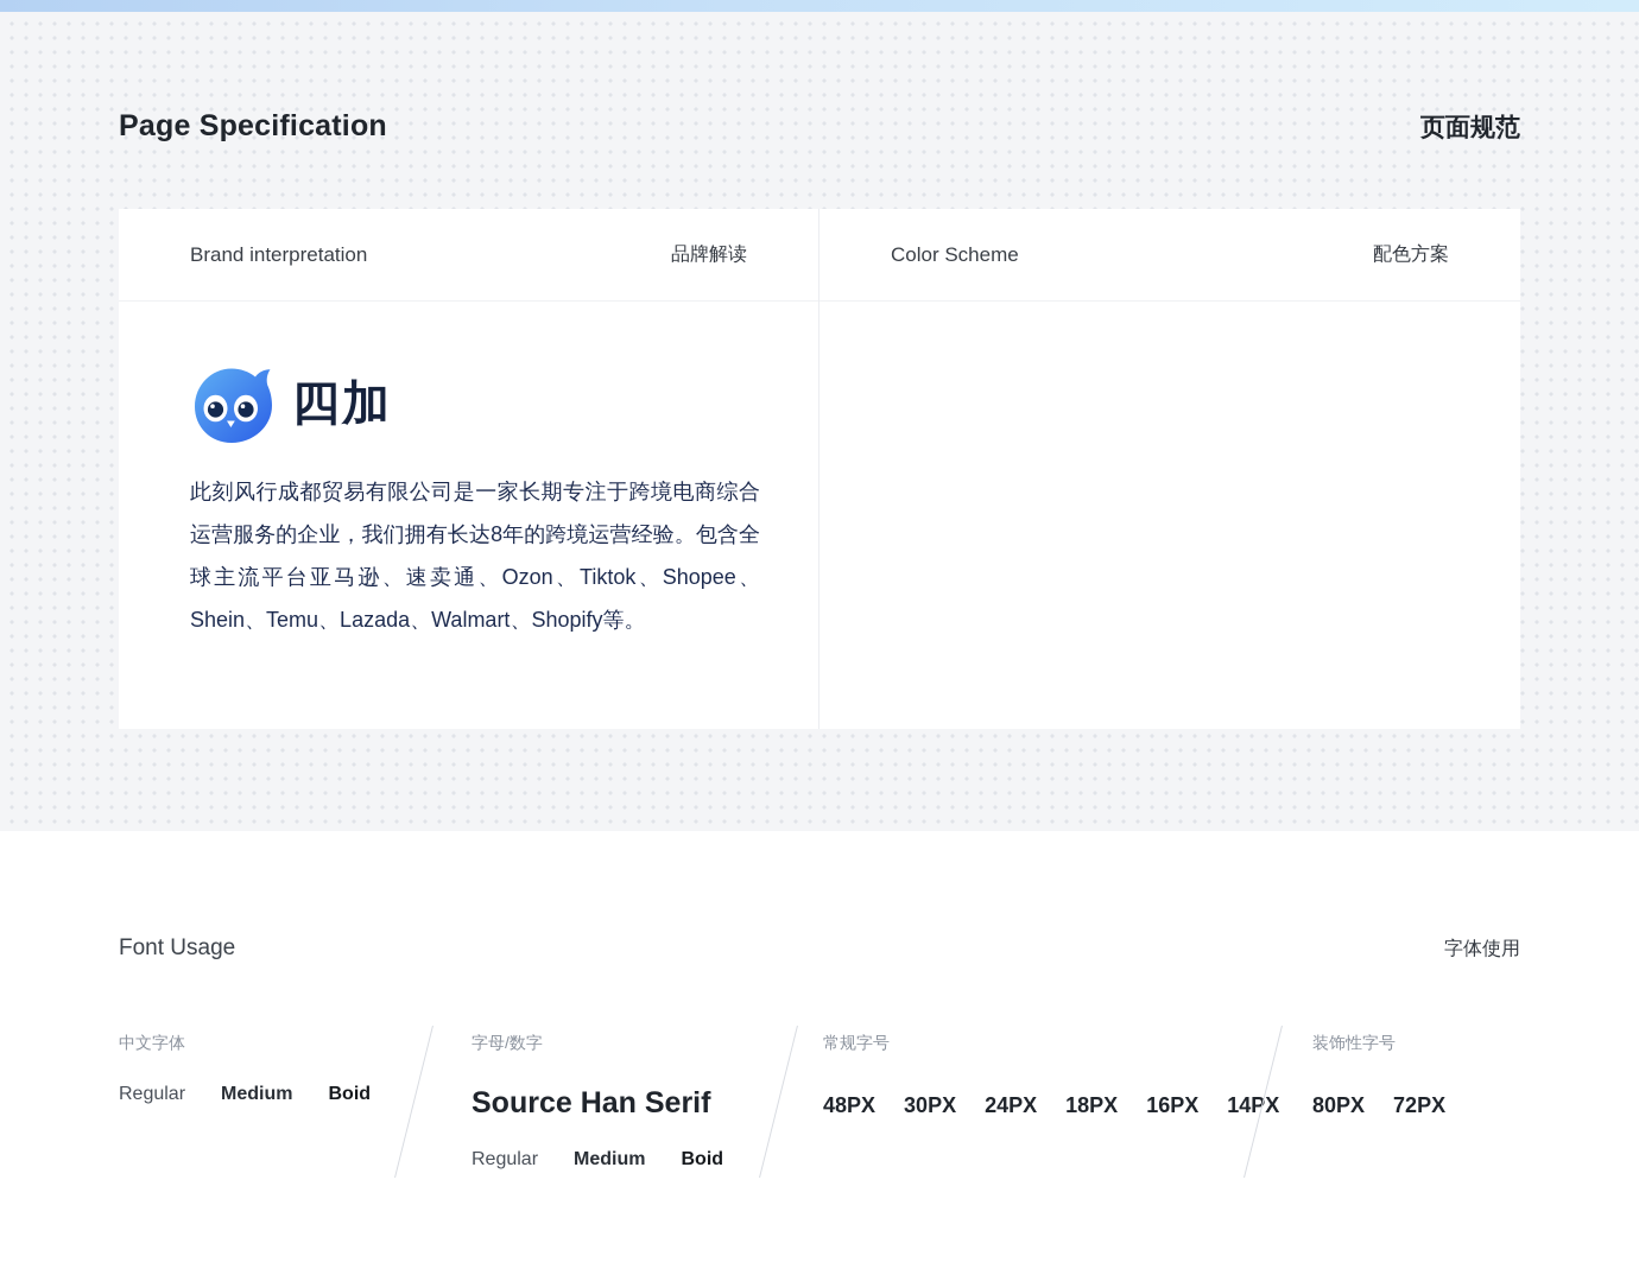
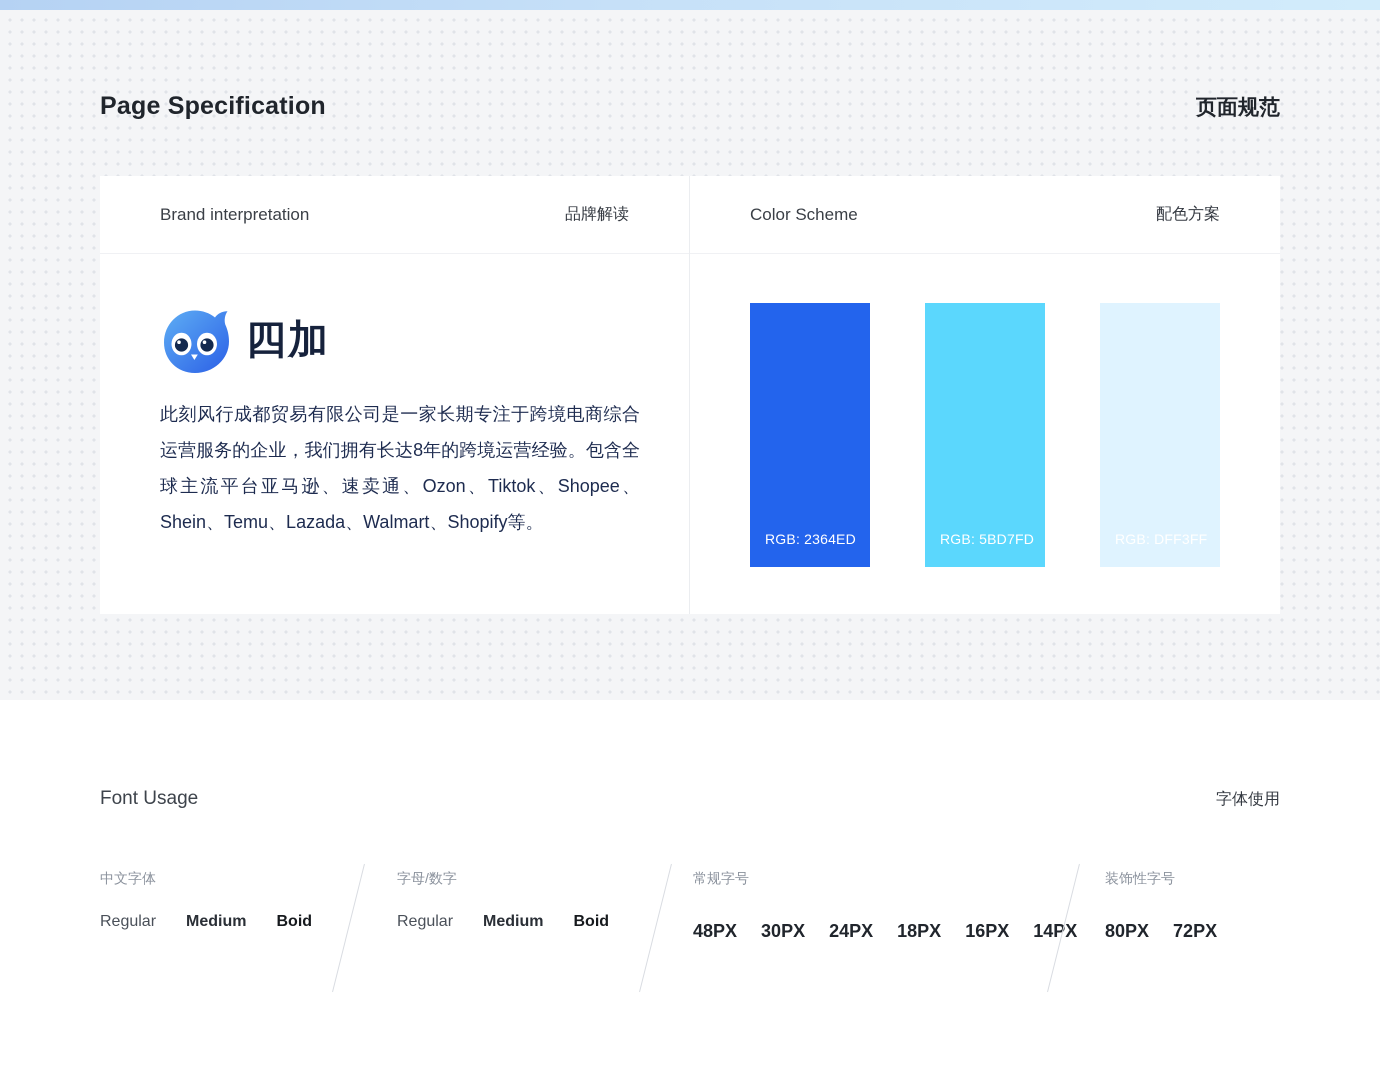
  Page Specification
  页面规范
  Brand interpretation
  品牌解读
  四加
  此刻风行成都贸易有限公司是一家长期专注于跨境电商综合运营服务的企业，我们拥有长达8年的跨境运营经验。包含全球主流平台亚马逊、速卖通、Ozon、Tiktok、Shopee、Shein、Temu、Lazada、Walmart、Shopify等。
  Color Scheme
  配色方案
+ RGB: 2364ED
+ RGB: 5BD7FD
+ RGB: DFF3FF
  Font Usage
  字体使用
  中文字体
  Regular
  Medium
  Boid
  字母/数字
- Source Han Serif
  Regular
  Medium
  Boid
  常规字号
  48PX
  30PX
  24PX
  18PX
  16PX
  14PX
  装饰性字号
  80PX
  72PX
